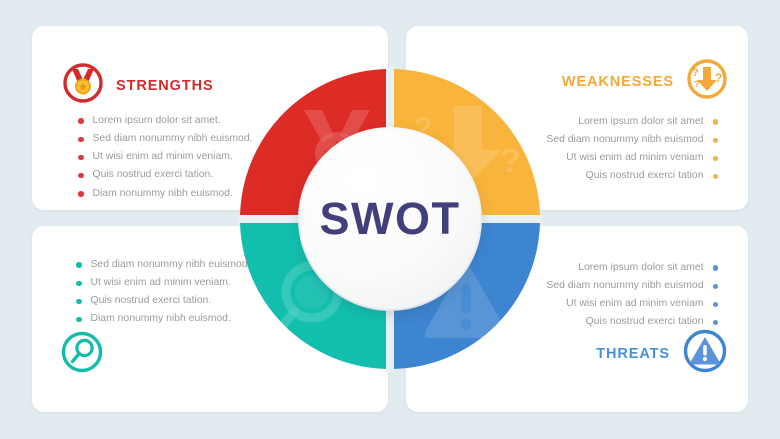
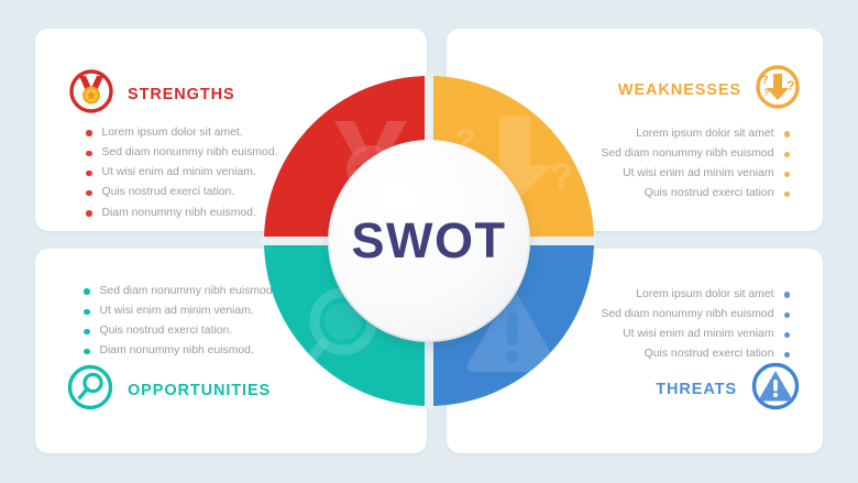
  ?
  ?
  SWOT
  STRENGTHS
  Lorem ipsum dolor sit amet.
  Sed diam nonummy nibh euismod.
  Ut wisi enim ad minim veniam.
  Quis nostrud exerci tation.
  Diam nonummy nibh euismod.
  ?
  ?
  ?
  WEAKNESSES
  Lorem ipsum dolor sit amet
  Sed diam nonummy nibh euismod
  Ut wisi enim ad minim veniam
  Quis nostrud exerci tation
+ OPPORTUNITIES
  Sed diam nonummy nibh euismod
  Ut wisi enim ad minim veniam.
  Quis nostrud exerci tation.
  Diam nonummy nibh euismod.
  THREATS
  Lorem ipsum dolor sit amet
  Sed diam nonummy nibh euismod
  Ut wisi enim ad minim veniam
  Quis nostrud exerci tation
